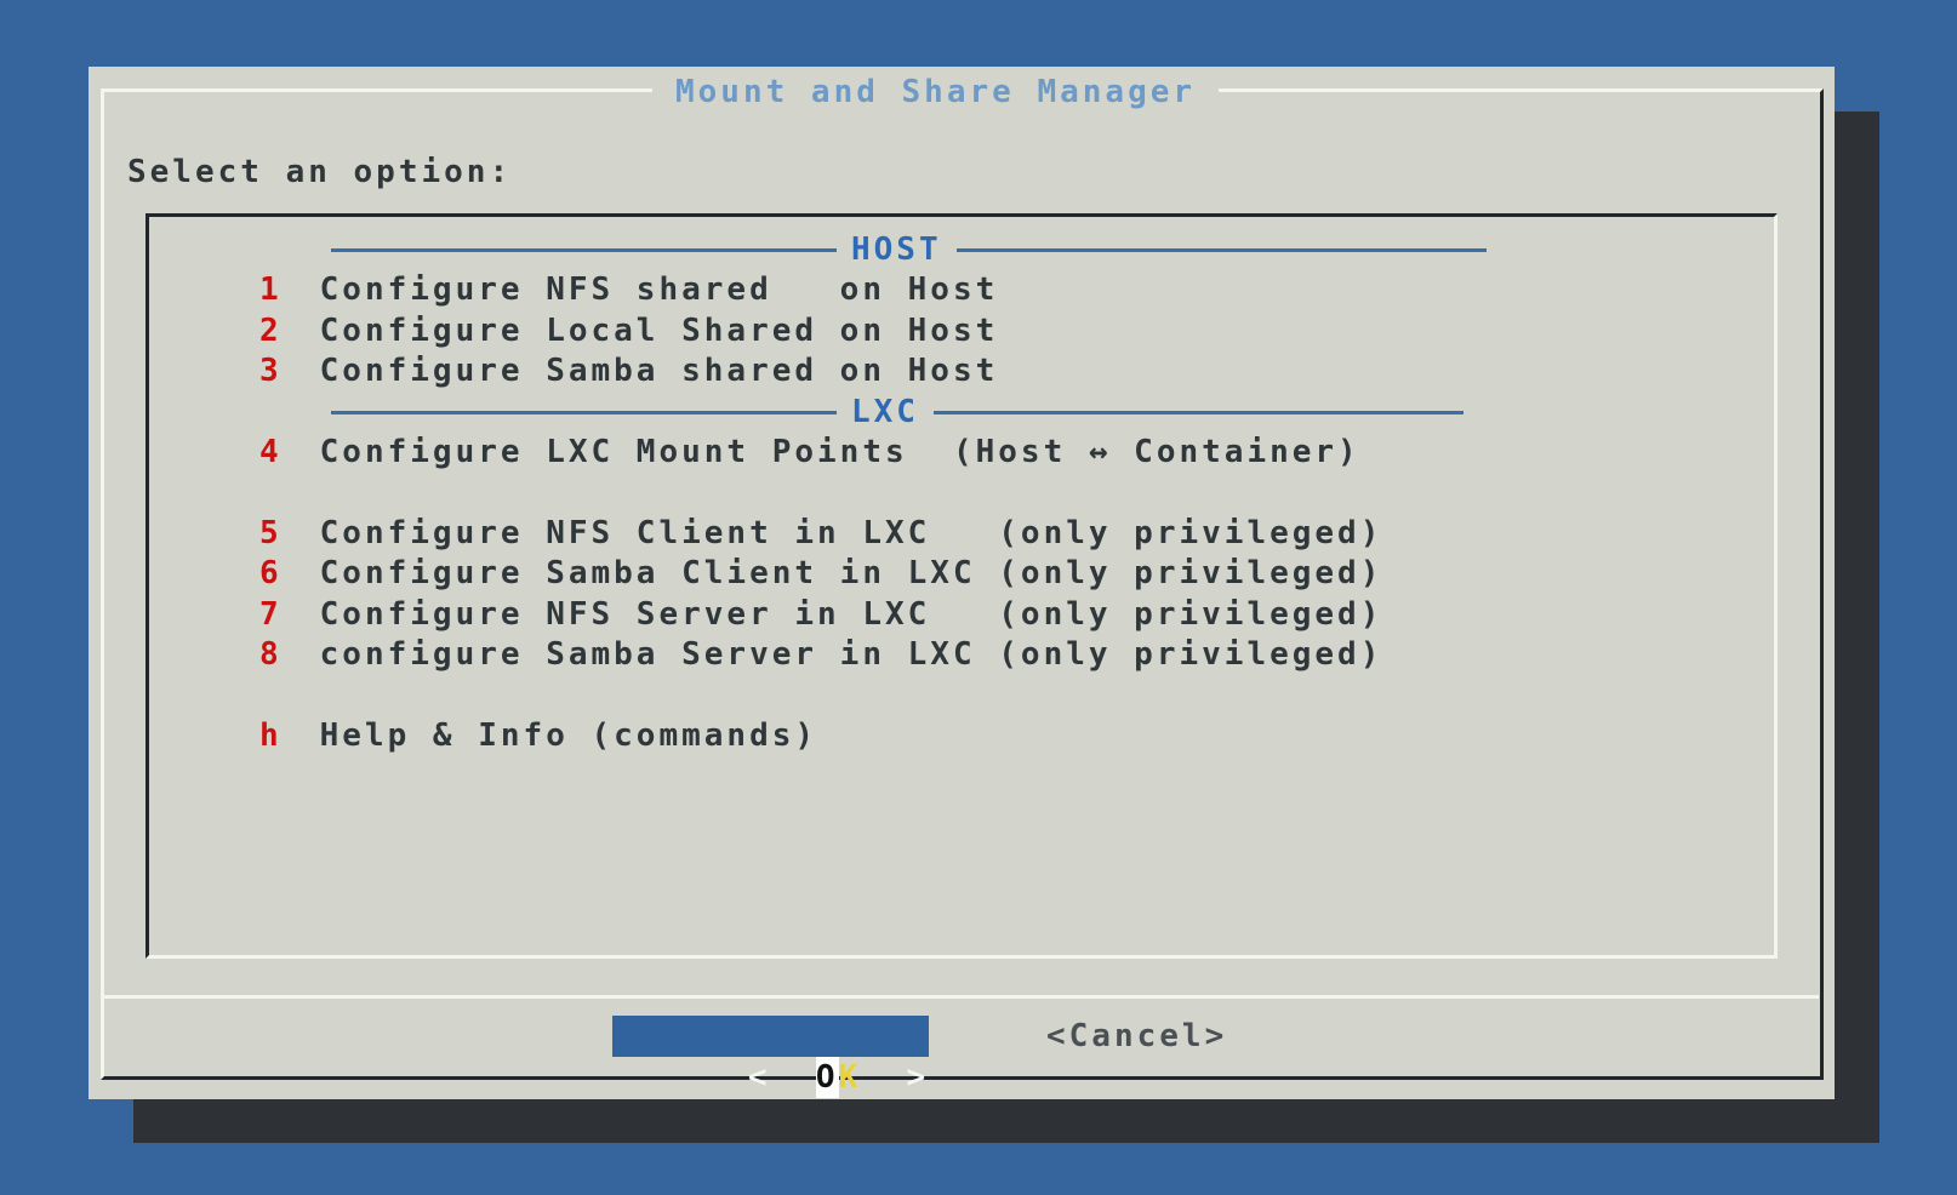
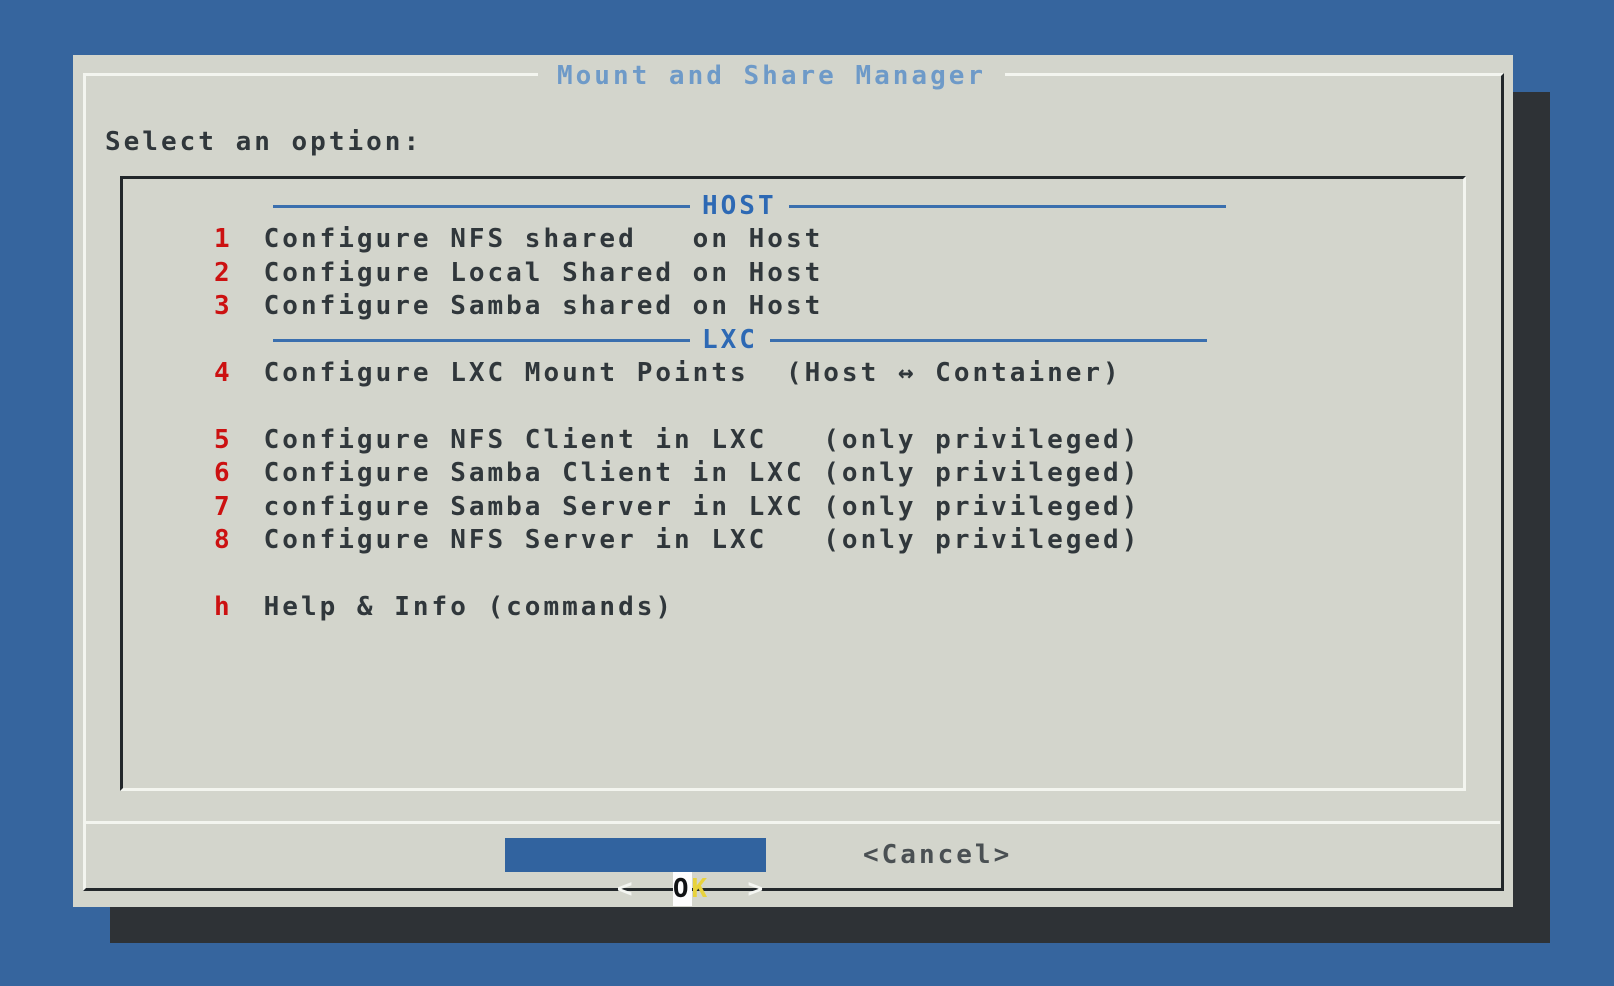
  Mount and Share Manager
  Select an option:
  HOST
  1
  Configure NFS shared on Host
  2
  Configure Local Shared on Host
  3
  Configure Samba shared on Host
  LXC
  4
  Configure LXC Mount Points (Host ↔ Container)
  5
  Configure NFS Client in LXC (only privileged)
  6
  Configure Samba Client in LXC (only privileged)
  7
- Configure NFS Server in LXC (only privileged)
+ configure Samba Server in LXC (only privileged)
  8
- configure Samba Server in LXC (only privileged)
+ Configure NFS Server in LXC (only privileged)
  h
  Help & Info (commands)
  < OK >
  <Cancel>
